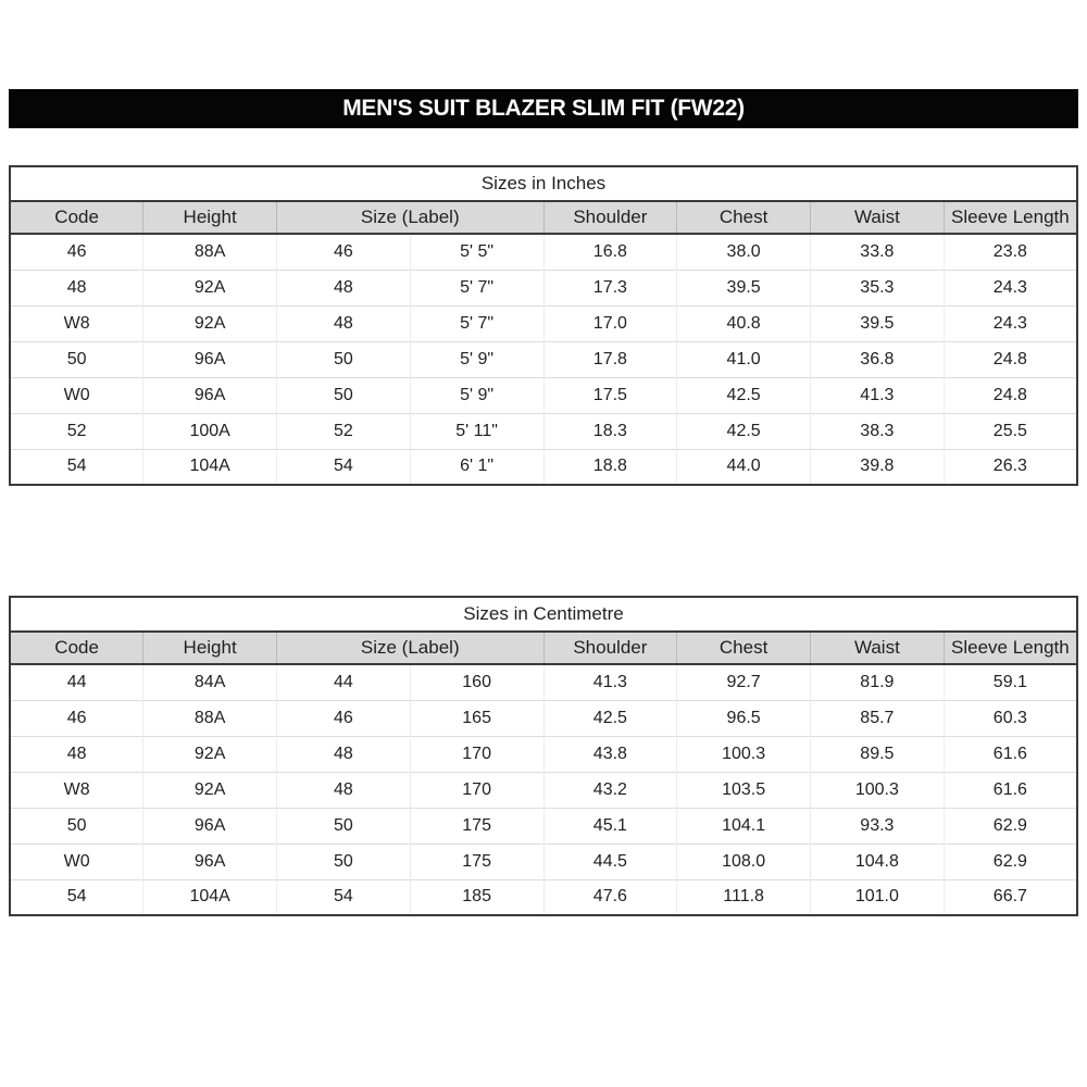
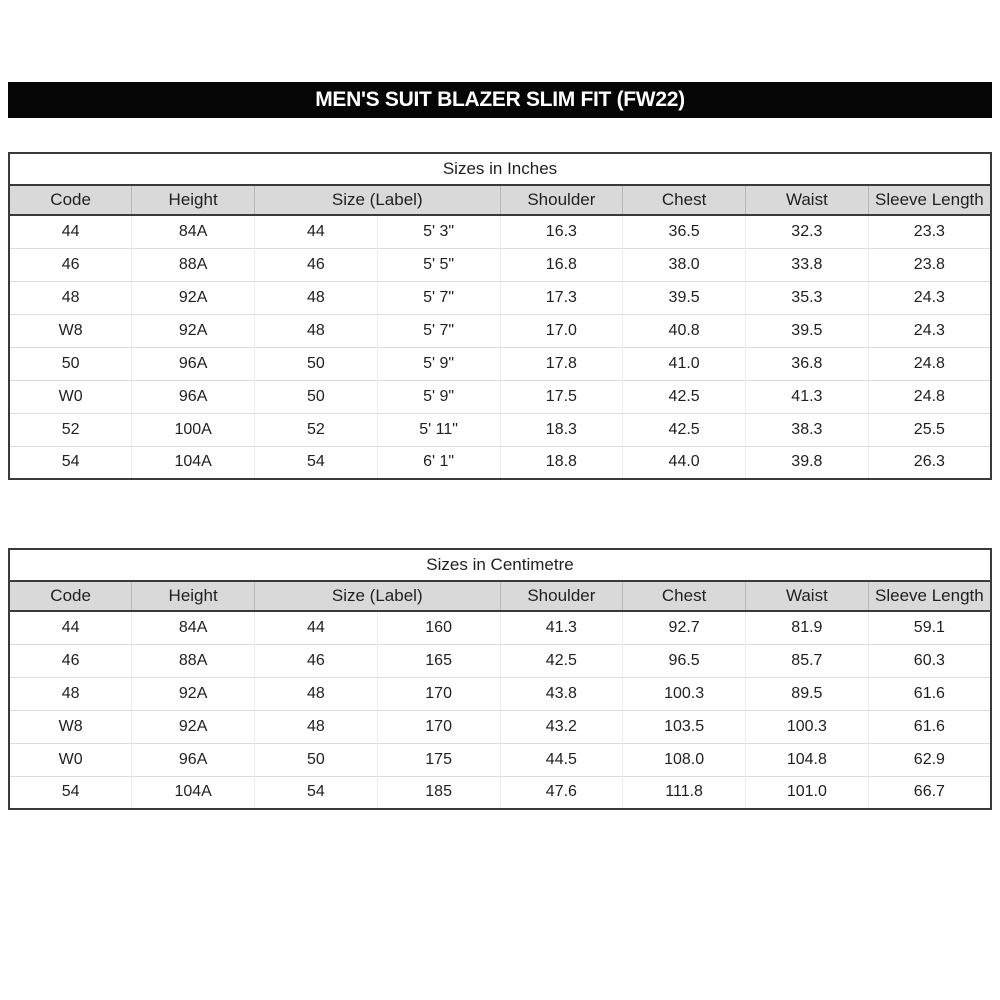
  MEN'S SUIT BLAZER SLIM FIT (FW22)
  Sizes in Inches
  Code	Height	Size (Label)	Shoulder	Chest	Waist	Sleeve Length
+ 44	84A	44	5' 3"	16.3	36.5	32.3	23.3
  46	88A	46	5' 5"	16.8	38.0	33.8	23.8
  48	92A	48	5' 7"	17.3	39.5	35.3	24.3
  W8	92A	48	5' 7"	17.0	40.8	39.5	24.3
  50	96A	50	5' 9"	17.8	41.0	36.8	24.8
  W0	96A	50	5' 9"	17.5	42.5	41.3	24.8
  52	100A	52	5' 11"	18.3	42.5	38.3	25.5
  54	104A	54	6' 1"	18.8	44.0	39.8	26.3
  Sizes in Centimetre
  Code	Height	Size (Label)	Shoulder	Chest	Waist	Sleeve Length
  44	84A	44	160	41.3	92.7	81.9	59.1
  46	88A	46	165	42.5	96.5	85.7	60.3
  48	92A	48	170	43.8	100.3	89.5	61.6
  W8	92A	48	170	43.2	103.5	100.3	61.6
- 50	96A	50	175	45.1	104.1	93.3	62.9
  W0	96A	50	175	44.5	108.0	104.8	62.9
  54	104A	54	185	47.6	111.8	101.0	66.7
